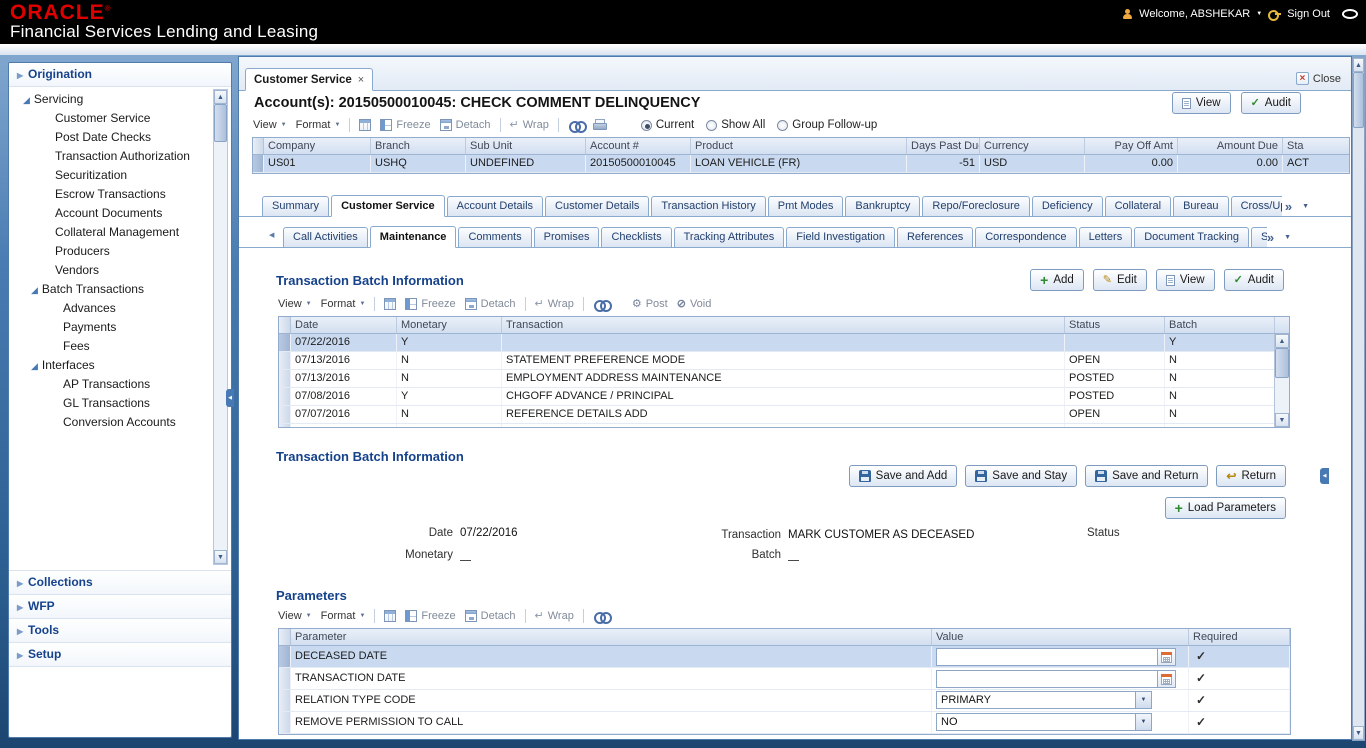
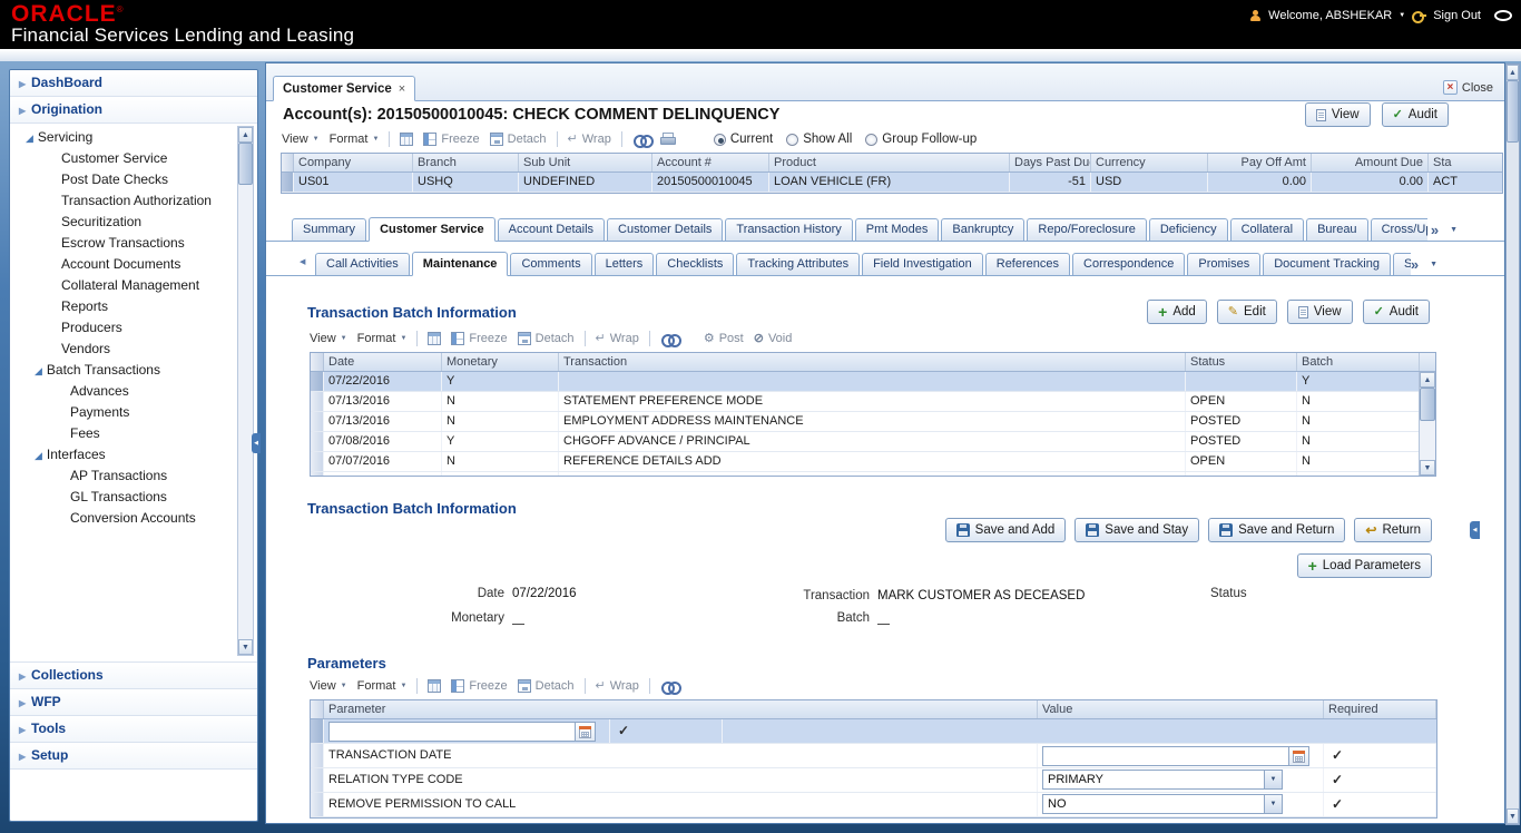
  ORACLE®
  Financial Services Lending and Leasing
  Welcome, ABSHEKAR
  Sign Out
+ ▶ DashBoard
  ▶ Origination
  ◢ Servicing
  Customer Service
  Post Date Checks
  Transaction Authorization
  Securitization
  Escrow Transactions
  Account Documents
  Collateral Management
+ Reports
  Producers
  Vendors
  ◢ Batch Transactions
  Advances
  Payments
  Fees
  ◢ Interfaces
  AP Transactions
  GL Transactions
  Conversion Accounts
  ▶ Collections
  ▶ WFP
  ▶ Tools
  ▶ Setup
  Customer Service
  ×
  ×
  Close
  Account(s): 20150500010045: CHECK COMMENT DELINQUENCY
  View
  ✓
  Audit
  View
  Format
  Freeze
  Detach
  ↵
  Wrap
  Current
  Show All
  Group Follow-up
  Company
  Branch
  Sub Unit
  Account #
  Product
  Days Past Du
  Currency
  Pay Off Amt
  Amount Due
  Sta
  US01
  USHQ
  UNDEFINED
  20150500010045
  LOAN VEHICLE (FR)
  -51
  USD
  0.00
  0.00
  ACT
  Summary
  Customer Service
  Account Details
  Customer Details
  Transaction History
  Pmt Modes
  Bankruptcy
  Repo/Foreclosure
  Deficiency
  Collateral
  Bureau
  »
  Call Activities
  Maintenance
  Comments
- Promises
+ Letters
  Checklists
  Tracking Attributes
  Field Investigation
  References
  Correspondence
- Letters
+ Promises
  Document Tracking
  »
  Transaction Batch Information
  +
  Add
  ✎
  Edit
  View
  ✓
  Audit
  View
  Format
  Freeze
  Detach
  ↵
  Wrap
  ⚙
  Post
  ⊘
  Void
  Date
  Monetary
  Transaction
  Status
  Batch
  07/22/2016
  Y
  Y
  07/13/2016
  N
  STATEMENT PREFERENCE MODE
  OPEN
  N
  07/13/2016
  N
  EMPLOYMENT ADDRESS MAINTENANCE
  POSTED
  N
  07/08/2016
  Y
  CHGOFF ADVANCE / PRINCIPAL
  POSTED
  N
  07/07/2016
  N
  REFERENCE DETAILS ADD
  OPEN
  N
  Transaction Batch Information
  Save and Add
  Save and Stay
  Save and Return
  ↩
  Return
  +
  Load Parameters
  Date
  07/22/2016
  Transaction
  MARK CUSTOMER AS DECEASED
  Status
  Monetary
  Batch
  Parameters
  View
  Format
  Freeze
  Detach
  ↵
  Wrap
  Parameter
  Value
  Required
- DECEASED DATE
  ✓
  TRANSACTION DATE
  ✓
  RELATION TYPE CODE
  PRIMARY
  ✓
  REMOVE PERMISSION TO CALL
  NO
  ✓
